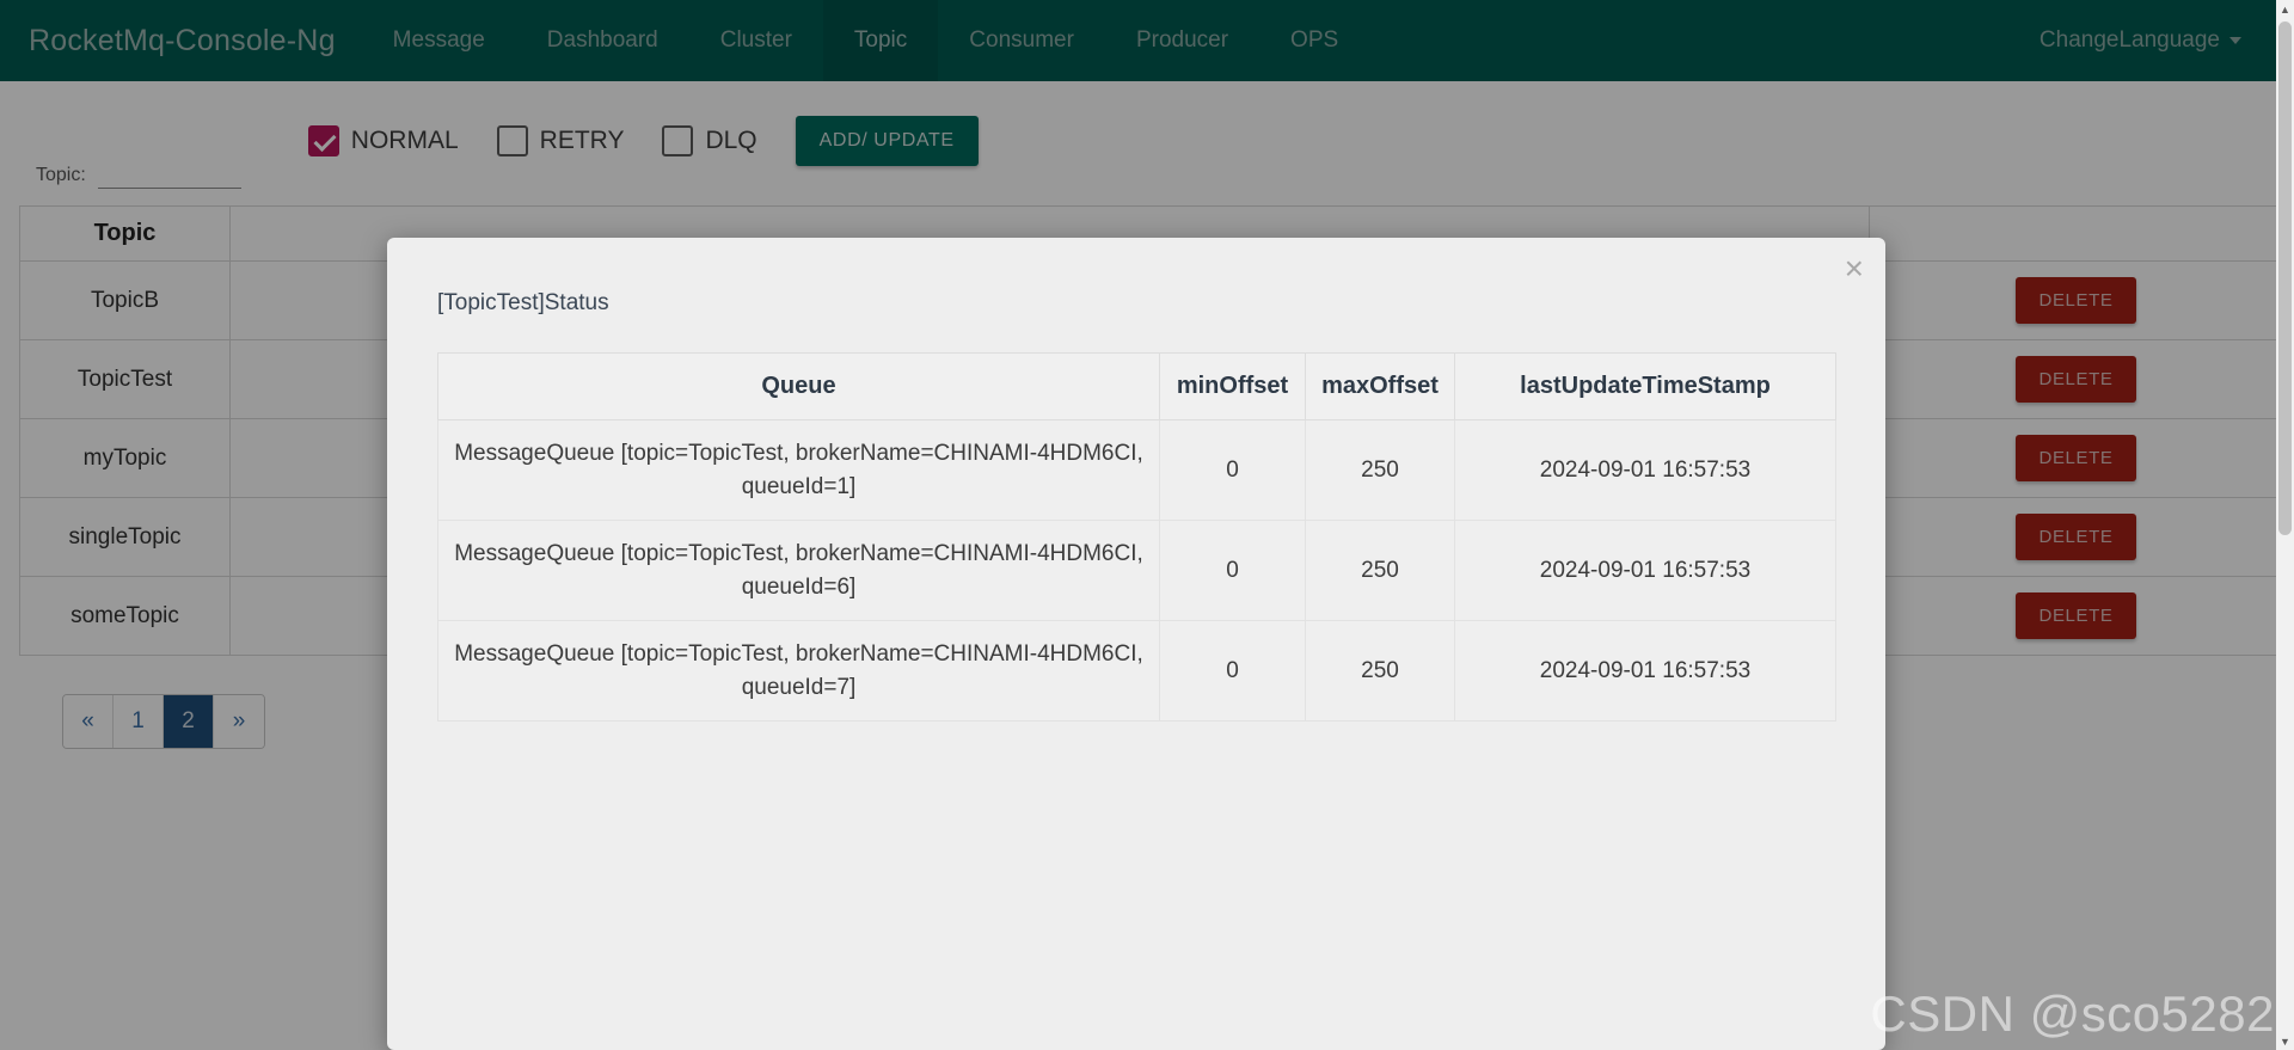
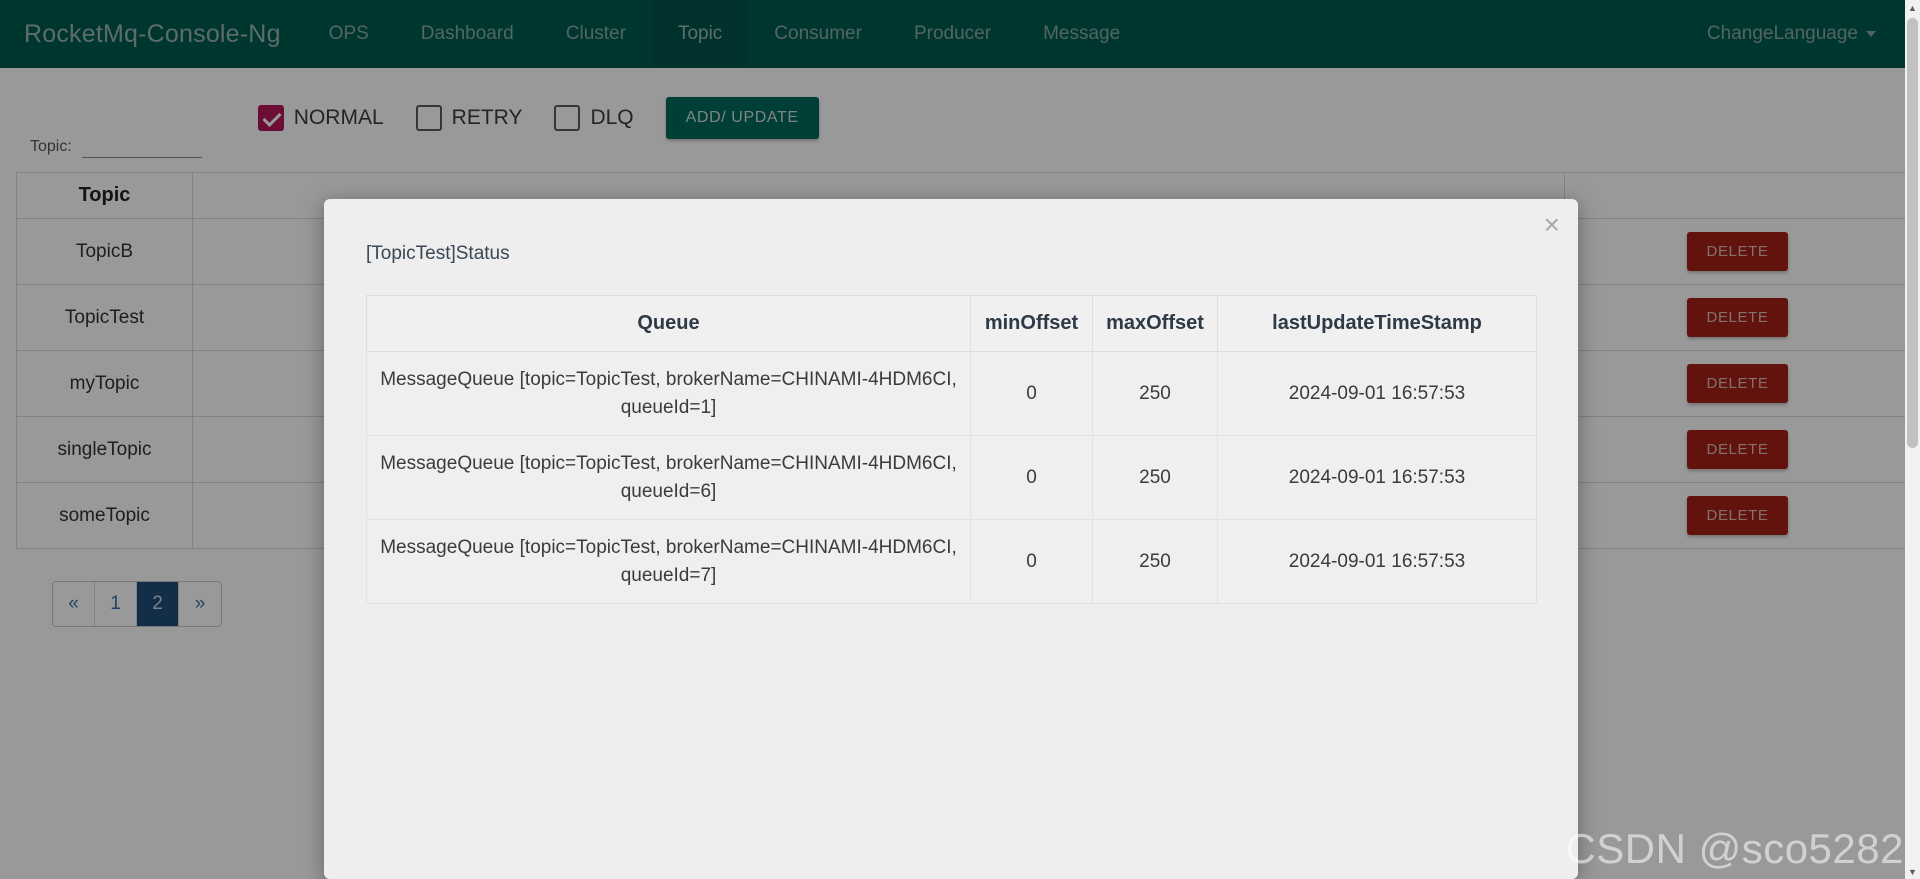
  RocketMq-Console-Ng
- Message
+ OPS
  Dashboard
  Cluster
  Topic
  Consumer
  Producer
- OPS
+ Message
  ChangeLanguage
  Topic:
  NORMAL
  RETRY
  DLQ
  ADD/ UPDATE
  Topic
  TopicB		DELETE
  TopicTest		DELETE
  myTopic		DELETE
  singleTopic		DELETE
  someTopic		DELETE
  «
  1
  2
  »
  ×
  [TopicTest]Status
  Queue	minOffset	maxOffset	lastUpdateTimeStamp
  MessageQueue [topic=TopicTest, brokerName=CHINAMI-4HDM6CI, queueId=1]	0	250	2024-09-01 16:57:53
  MessageQueue [topic=TopicTest, brokerName=CHINAMI-4HDM6CI, queueId=6]	0	250	2024-09-01 16:57:53
  MessageQueue [topic=TopicTest, brokerName=CHINAMI-4HDM6CI, queueId=7]	0	250	2024-09-01 16:57:53
  CSDN @sco5282
  ▲
  ▼
